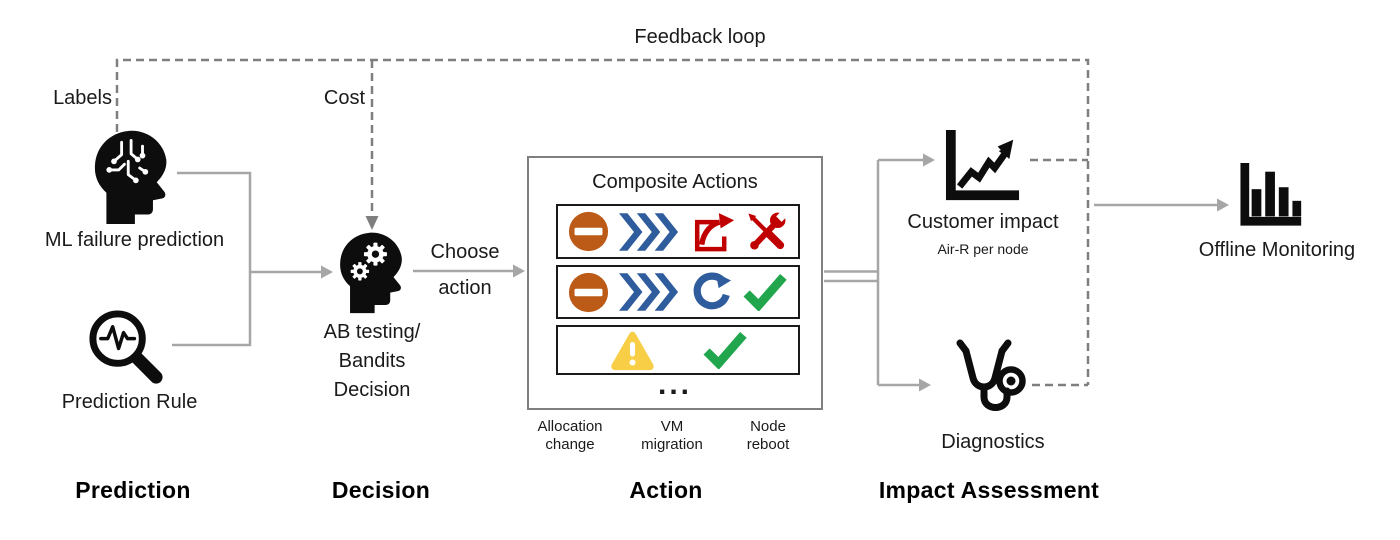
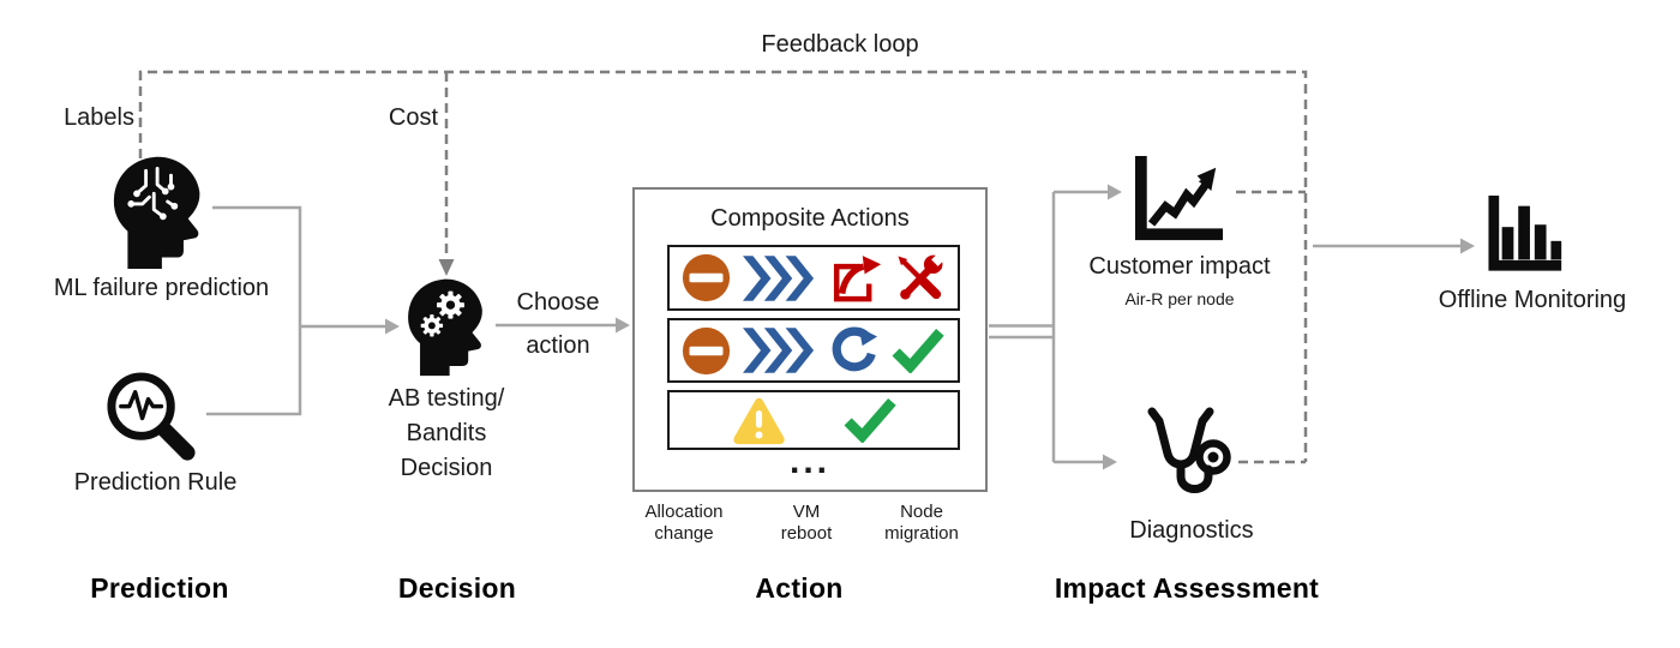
  Feedback loop
  Labels
  Cost
  ML failure prediction
  Prediction Rule
  AB testing/
  Bandits
  Decision
  Choose
  action
  Composite Actions
  ...
  Allocation
  change
  VM
- migration
+ reboot
  Node
- reboot
+ migration
  Customer impact
  Air-R per node
  Diagnostics
  Offline Monitoring
  Prediction
  Decision
  Action
  Impact Assessment
